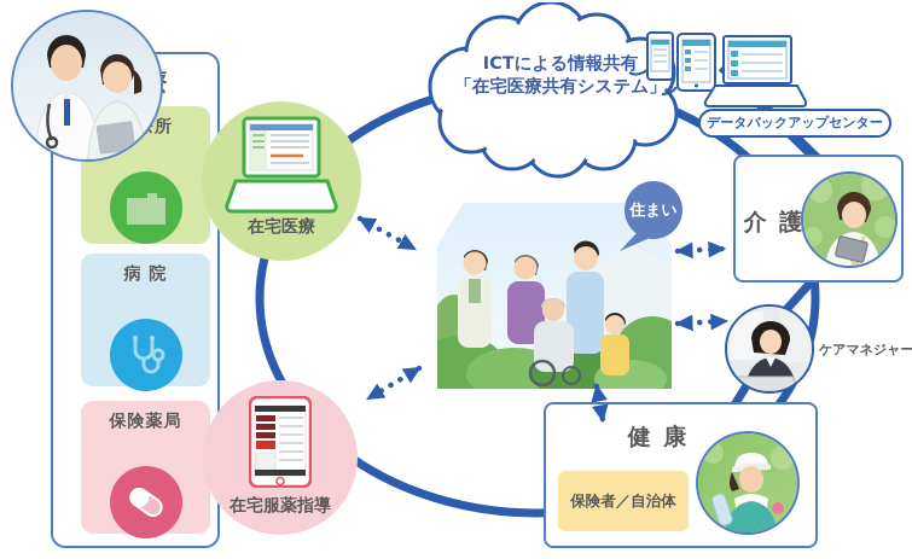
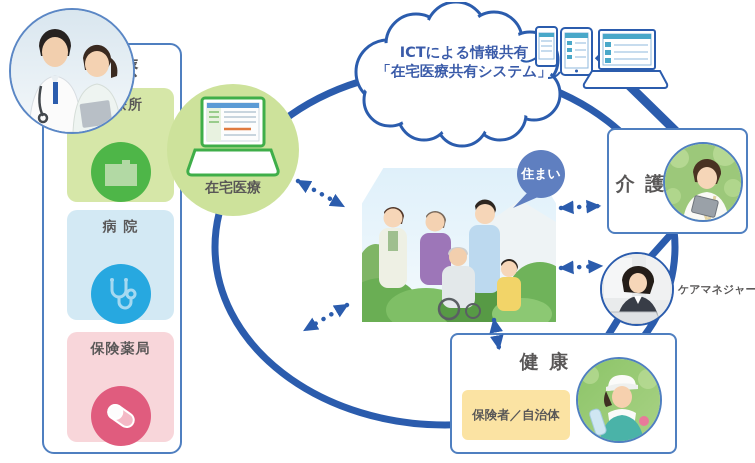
  ICTによる情報共有
  「在宅医療共有システム」
  病 院
  保険薬局
  在宅医療
- 在宅服薬指導
- データバックアップセンター
  介 護
  ケアマネジャー
  健 康
  保険者／自治体
  住まい
